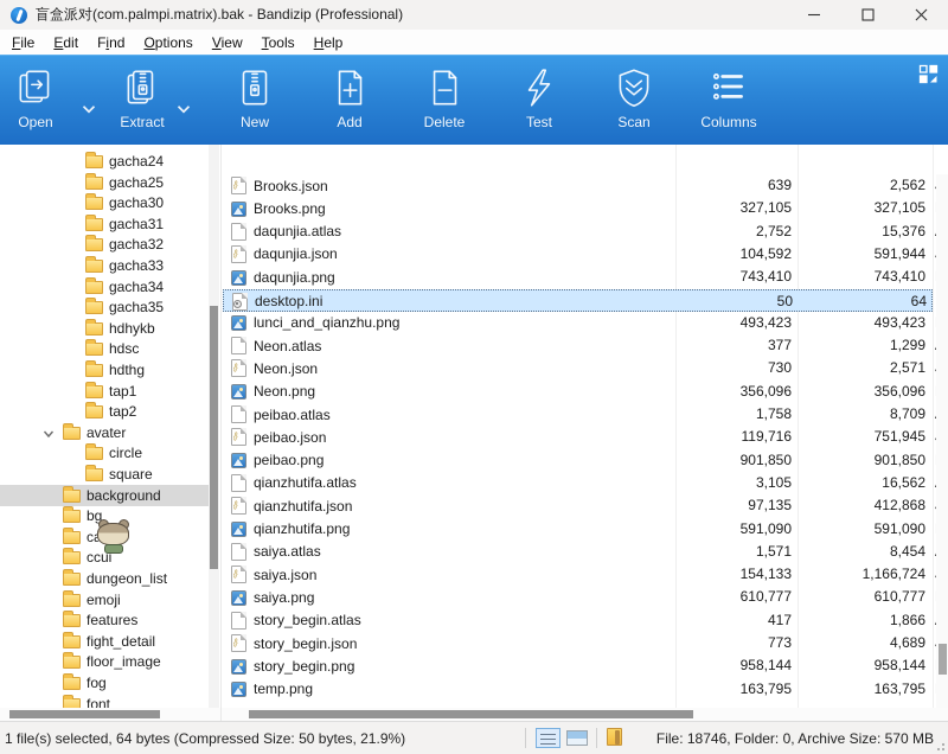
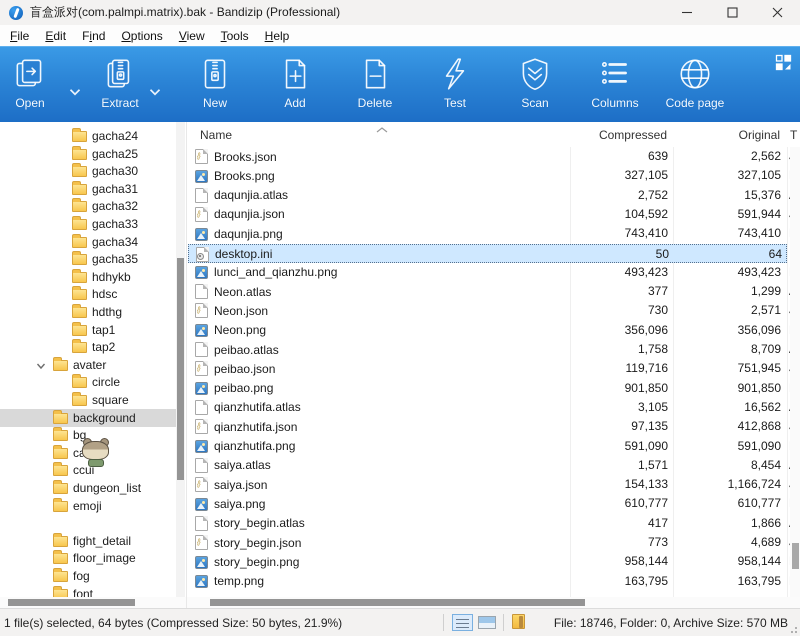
  盲盒派对(com.palmpi.matrix).bak - Bandizip (Professional)
  File
  Edit
  Find
  Options
  View
  Tools
  Help
  Open
  Extract
  New
  Add
  Delete
  Test
  Scan
  Columns
+ Code page
  gacha24
  gacha25
  gacha30
  gacha31
  gacha32
  gacha33
  gacha34
  gacha35
  hdhykb
  hdsc
  hdthg
  tap1
  tap2
  avater
  circle
  square
  background
  bg
  ccui
  dungeon_list
  emoji
- features
  fight_detail
  floor_image
  fog
  font
+ Name
+ Compressed
+ Original
+ T
  Brooks.json
  639
  2,562
  Brooks.png
  327,105
  327,105
  daqunjia.atlas
  2,752
  15,376
  daqunjia.json
  104,592
  591,944
  daqunjia.png
  743,410
  743,410
  desktop.ini
  50
  64
  lunci_and_qianzhu.png
  493,423
  493,423
  Neon.atlas
  377
  1,299
  Neon.json
  730
  2,571
  Neon.png
  356,096
  356,096
  peibao.atlas
  1,758
  8,709
  peibao.json
  119,716
  751,945
  peibao.png
  901,850
  901,850
  qianzhutifa.atlas
  3,105
  16,562
  qianzhutifa.json
  97,135
  412,868
  qianzhutifa.png
  591,090
  591,090
  saiya.atlas
  1,571
  8,454
  saiya.json
  154,133
  1,166,724
  saiya.png
  610,777
  610,777
  story_begin.atlas
  417
  1,866
  story_begin.json
  773
  4,689
  story_begin.png
  958,144
  958,144
  temp.png
  163,795
  163,795
  1 file(s) selected, 64 bytes (Compressed Size: 50 bytes, 21.9%)
  File: 18746, Folder: 0, Archive Size: 570 MB
